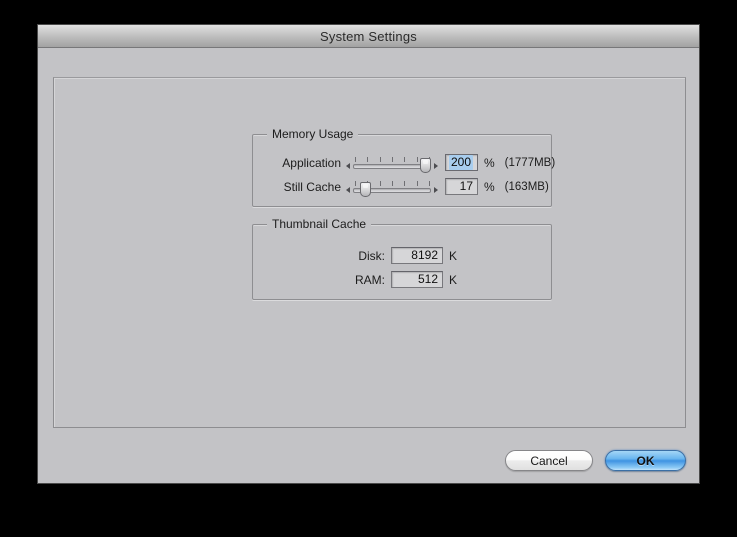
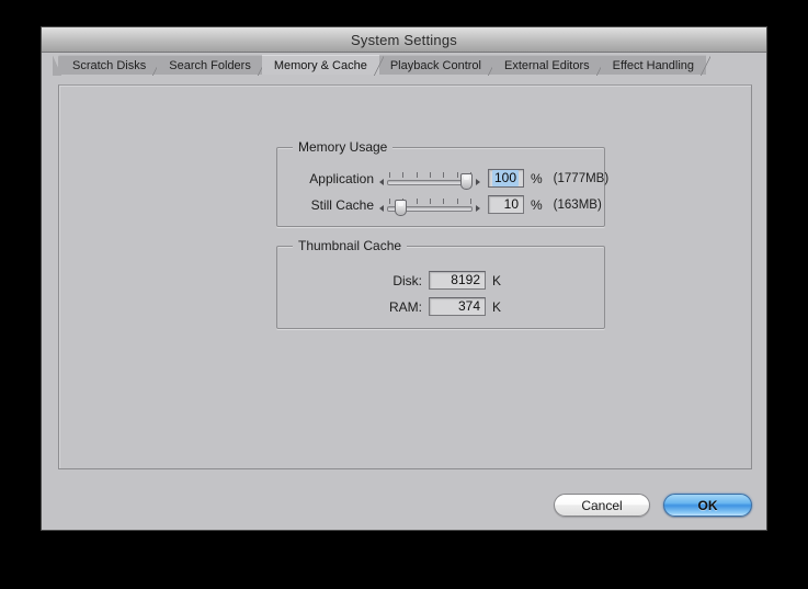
  System Settings
+ Scratch Disks
+ Search Folders
+ Memory & Cache
+ Playback Control
+ External Editors
+ Effect Handling
  Memory Usage
  Application
- 200
+ 100
  %
  (1777MB)
  Still Cache
- 17
+ 10
  %
  (163MB)
  Thumbnail Cache
  Disk:
  8192
  K
  RAM:
- 512
+ 374
  K
  Cancel
  OK
